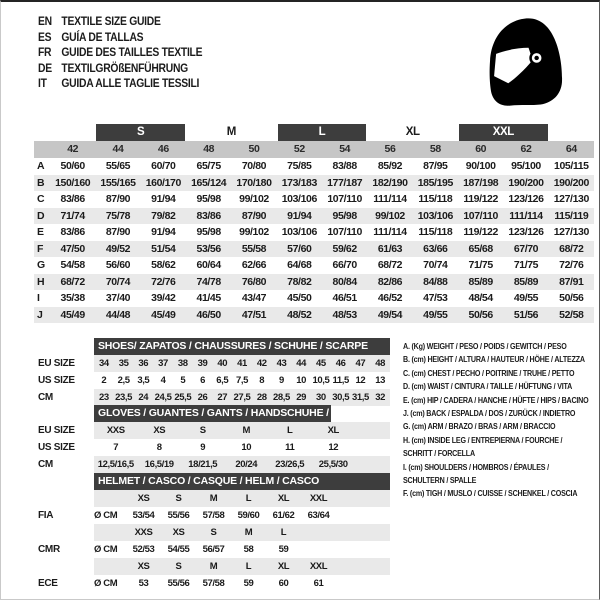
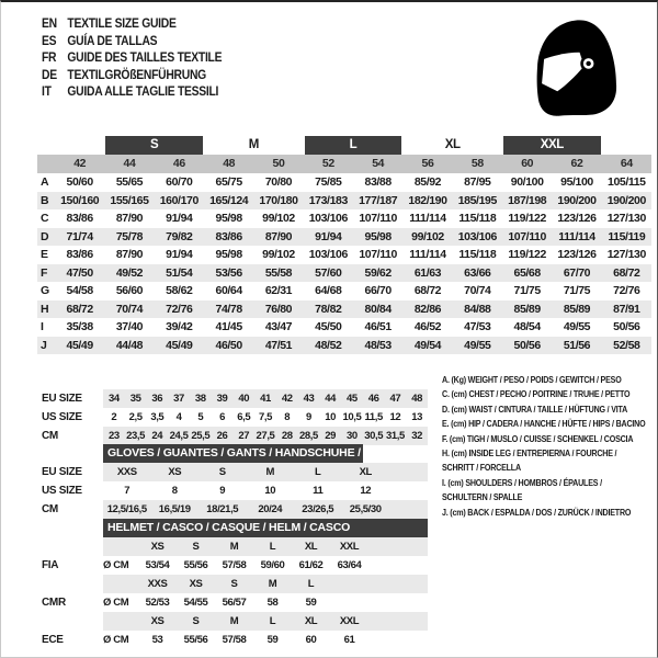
  EN
  TEXTILE SIZE GUIDE
  ES
  GUÍA DE TALLAS
  FR
  GUIDE DES TAILLES TEXTILE
  DE
  TEXTILGRÖßENFÜHRUNG
  IT
  GUIDA ALLE TAGLIE TESSILI
  S
  M
  L
  XL
  XXL
  42
  44
  46
  48
  50
  52
  54
  56
  58
  60
  62
  64
  A
  50/60
  55/65
  60/70
  65/75
  70/80
  75/85
  83/88
  85/92
  87/95
  90/100
  95/100
  105/115
  B
  150/160
  155/165
  160/170
  165/124
  170/180
  173/183
  177/187
  182/190
  185/195
  187/198
  190/200
  190/200
  C
  83/86
  87/90
  91/94
  95/98
  99/102
  103/106
  107/110
  111/114
  115/118
  119/122
  123/126
  127/130
  D
  71/74
  75/78
  79/82
  83/86
  87/90
  91/94
  95/98
  99/102
  103/106
  107/110
  111/114
  115/119
  E
  83/86
  87/90
  91/94
  95/98
  99/102
  103/106
  107/110
  111/114
  115/118
  119/122
  123/126
  127/130
  F
  47/50
  49/52
  51/54
  53/56
  55/58
  57/60
  59/62
  61/63
  63/66
  65/68
  67/70
  68/72
  G
  54/58
  56/60
  58/62
  60/64
- 62/66
+ 62/31
  64/68
  66/70
  68/72
  70/74
  71/75
  71/75
  72/76
  H
  68/72
  70/74
  72/76
  74/78
  76/80
  78/82
  80/84
  82/86
  84/88
  85/89
  85/89
  87/91
  I
  35/38
  37/40
  39/42
  41/45
  43/47
  45/50
  46/51
  46/52
  47/53
  48/54
  49/55
  50/56
  J
  45/49
  44/48
  45/49
  46/50
  47/51
  48/52
  48/53
  49/54
  49/55
  50/56
  51/56
  52/58
- SHOES/ ZAPATOS / CHAUSSURES / SCHUHE / SCARPE
  EU SIZE
  34
  35
  36
  37
  38
  39
  40
  41
  42
  43
  44
  45
  46
  47
  48
  US SIZE
  2
  2,5
  3,5
  4
  5
  6
  6,5
  7,5
  8
  9
  10
  10,5
  11,5
  12
  13
  CM
  23
  23,5
  24
  24,5
  25,5
  26
  27
  27,5
  28
  28,5
  29
  30
  30,5
  31,5
  32
  GLOVES / GUANTES / GANTS / HANDSCHUHE / GUANTI
  EU SIZE
  XXS
  XS
  S
  M
  L
  XL
  US SIZE
  7
  8
  9
  10
  11
  12
  CM
  12,5/16,5
  16,5/19
  18/21,5
  20/24
  23/26,5
  25,5/30
  HELMET / CASCO / CASQUE / HELM / CASCO
  XS
  S
  M
  L
  XL
  XXL
  FIA
  Ø CM
  53/54
  55/56
  57/58
  59/60
  61/62
  63/64
  XXS
  XS
  S
  M
  L
  CMR
  Ø CM
  52/53
  54/55
  56/57
  58
  59
  XS
  S
  M
  L
  XL
  XXL
  ECE
  Ø CM
  53
  55/56
  57/58
  59
  60
  61
  A. (Kg) WEIGHT / PESO / POIDS / GEWITCH / PESO
- B. (cm) HEIGHT / ALTURA / HAUTEUR / HÖHE / ALTEZZA
  C. (cm) CHEST / PECHO / POITRINE / TRUHE / PETTO
  D. (cm) WAIST / CINTURA / TAILLE / HÜFTUNG / VITA
  E. (cm) HIP / CADERA / HANCHE / HÜFTE / HIPS / BACINO
- J. (cm) BACK / ESPALDA / DOS / ZURÜCK / INDIETRO
+ F. (cm) TIGH / MUSLO / CUISSE / SCHENKEL / COSCIA
- G. (cm) ARM / BRAZO / BRAS / ARM / BRACCIO
  H. (cm) INSIDE LEG / ENTREPIERNA / FOURCHE /
  SCHRITT / FORCELLA
  I. (cm) SHOULDERS / HOMBROS / ÉPAULES /
  SCHULTERN / SPALLE
- F. (cm) TIGH / MUSLO / CUISSE / SCHENKEL / COSCIA
+ J. (cm) BACK / ESPALDA / DOS / ZURÜCK / INDIETRO
